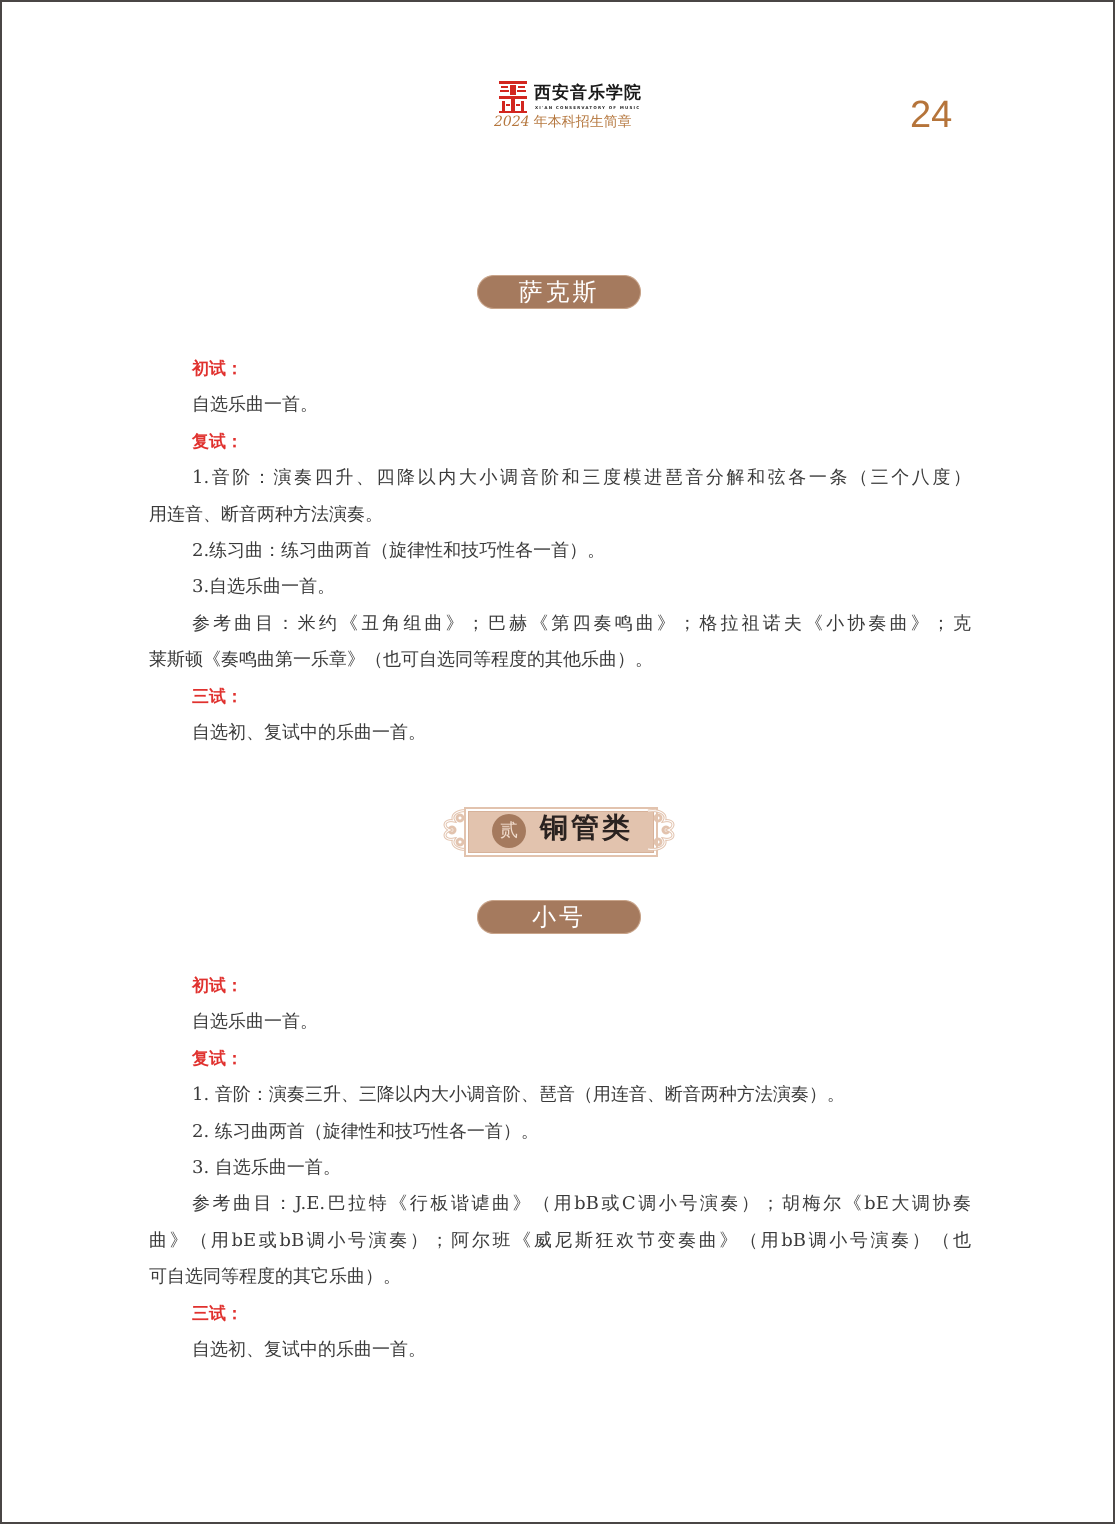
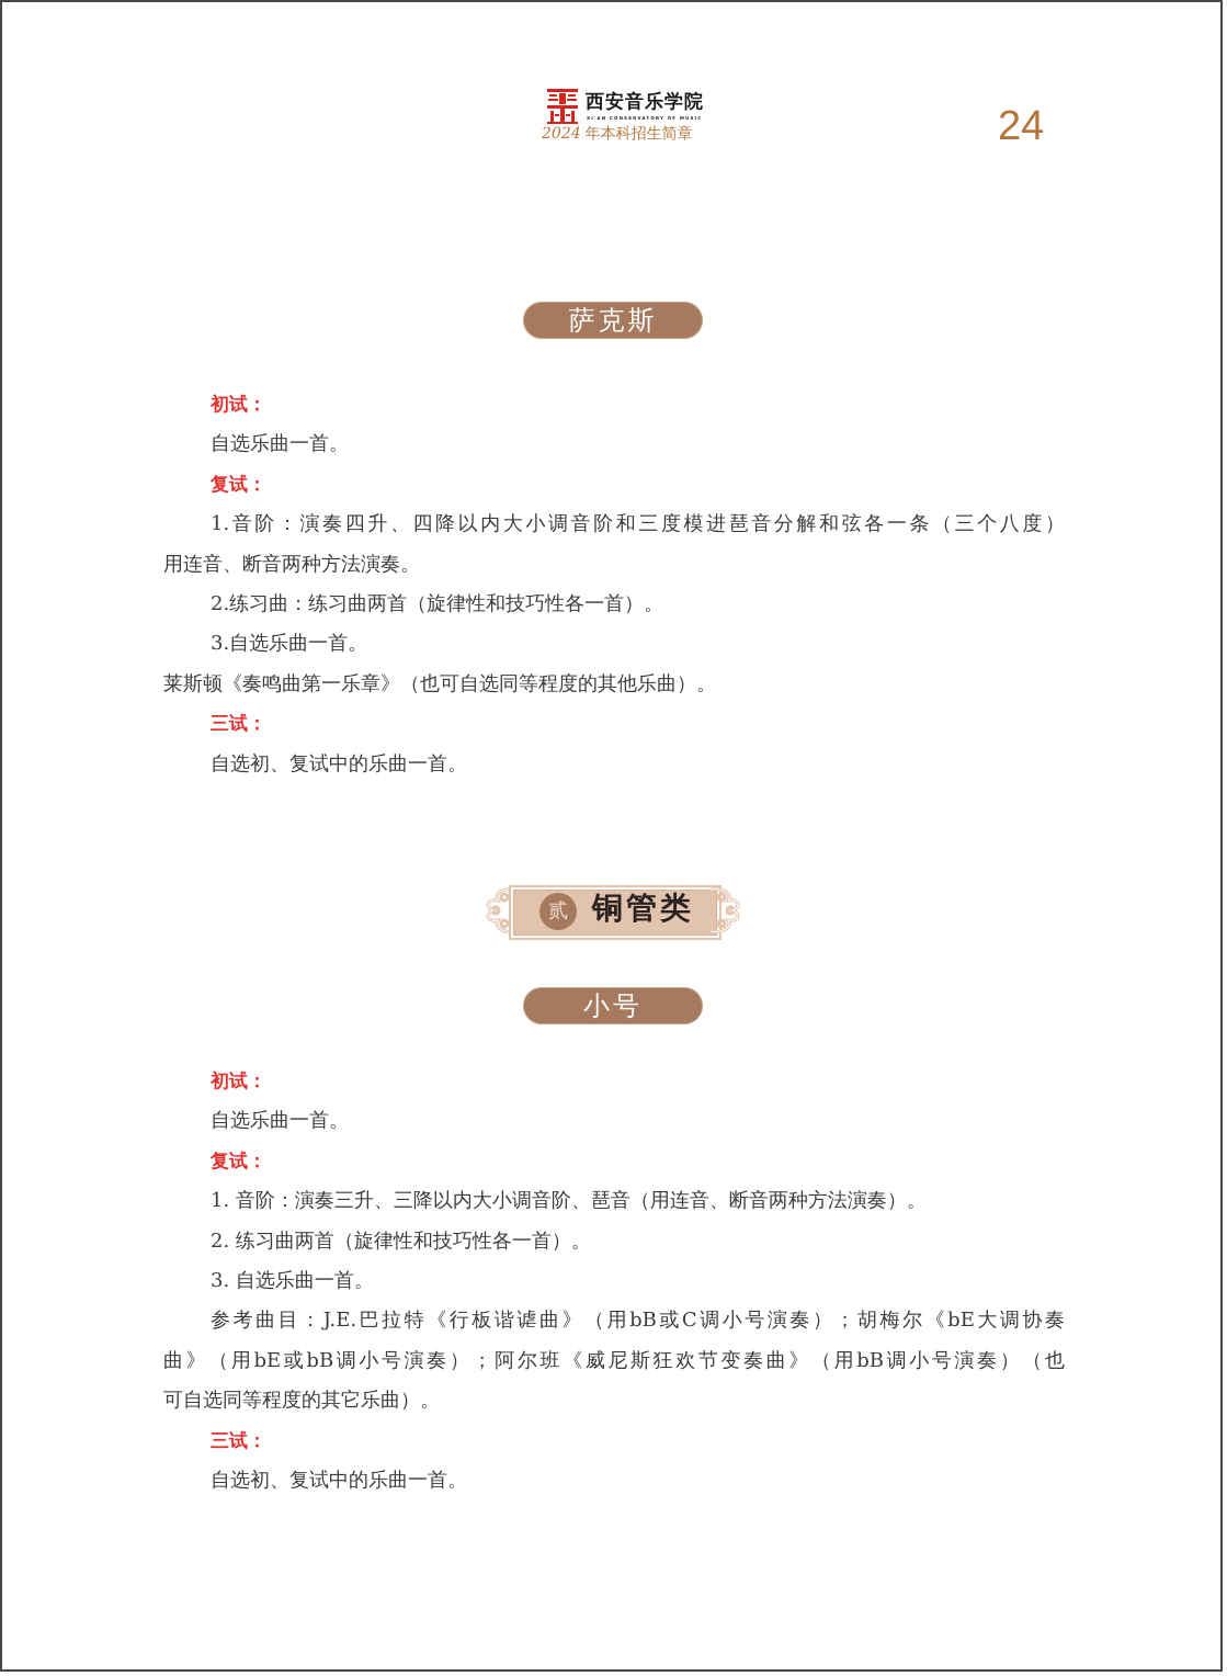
  西安音乐学院
  2024 年本科招生简章
  24
  萨克斯
  初试：
  自选乐曲一首。
  复试：
  1.音阶：演奏四升、四降以内大小调音阶和三度模进琶音分解和弦各一条（三个八度）
  用连音、断音两种方法演奏。
  2.练习曲：练习曲两首（旋律性和技巧性各一首）。
  3.自选乐曲一首。
- 参考曲目：米约《丑角组曲》；巴赫《第四奏鸣曲》；格拉祖诺夫《小协奏曲》；克
  莱斯顿《奏鸣曲第一乐章》（也可自选同等程度的其他乐曲）。
  三试：
  自选初、复试中的乐曲一首。
  贰
  铜管类
  小号
  初试：
  自选乐曲一首。
  复试：
  1. 音阶：演奏三升、三降以内大小调音阶、琶音（用连音、断音两种方法演奏）。
  2. 练习曲两首（旋律性和技巧性各一首）。
  3. 自选乐曲一首。
  参考曲目：J.E.巴拉特《行板谐谑曲》（用bB或C调小号演奏）；胡梅尔《bE大调协奏
  曲》（用bE或bB调小号演奏）；阿尔班《威尼斯狂欢节变奏曲》（用bB调小号演奏）（也
  可自选同等程度的其它乐曲）。
  三试：
  自选初、复试中的乐曲一首。
